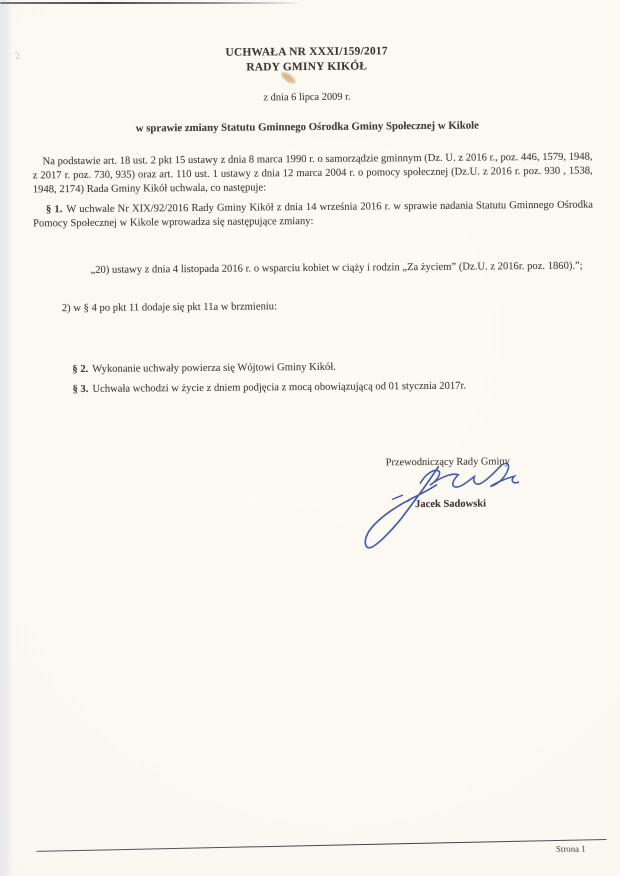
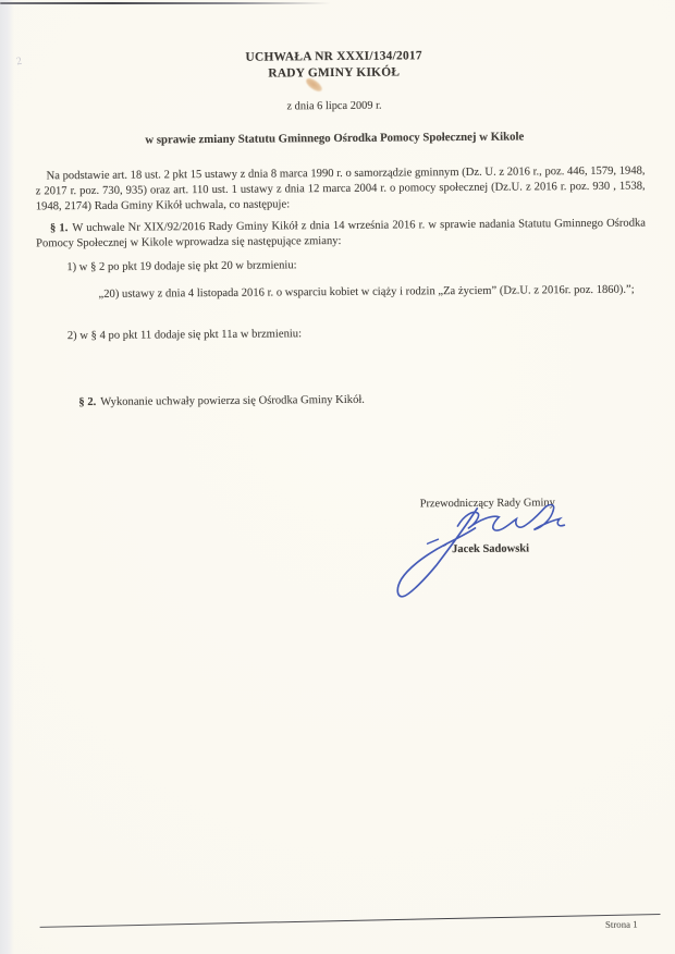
- UCHWAŁA NR XXXI/159/2017
+ UCHWAŁA NR XXXI/134/2017
  RADY GMINY KIKÓŁ
  z dnia 6 lipca 2009 r.
- w sprawie zmiany Statutu Gminnego Ośrodka Gminy Społecznej w Kikole
+ w sprawie zmiany Statutu Gminnego Ośrodka Pomocy Społecznej w Kikole
  Na podstawie art. 18 ust. 2 pkt 15 ustawy z dnia 8 marca 1990 r. o samorządzie gminnym (Dz. U. z 2016 r., poz. 446, 1579, 1948, z 2017 r. poz. 730, 935) oraz art. 110 ust. 1 ustawy z dnia 12 marca 2004 r. o pomocy społecznej (Dz.U. z 2016 r. poz. 930 , 1538, 1948, 2174) Rada Gminy Kikół uchwala, co następuje:
  § 1. W uchwale Nr XIX/92/2016 Rady Gminy Kikół z dnia 14 września 2016 r. w sprawie nadania Statutu Gminnego Ośrodka Pomocy Społecznej w Kikole wprowadza się następujące zmiany:
+ 1) w § 2 po pkt 19 dodaje się pkt 20 w brzmieniu:
  „20) ustawy z dnia 4 listopada 2016 r. o wsparciu kobiet w ciąży i rodzin „Za życiem” (Dz.U. z 2016r. poz. 1860).”;
  2) w § 4 po pkt 11 dodaje się pkt 11a w brzmieniu:
- § 2. Wykonanie uchwały powierza się Wójtowi Gminy Kikół.
+ § 2. Wykonanie uchwały powierza się Ośrodka Gminy Kikół.
- § 3. Uchwała wchodzi w życie z dniem podjęcia z mocą obowiązującą od 01 stycznia 2017r.
  Przewodniczący Rady Gminy
  Jacek Sadowski
  Strona 1
